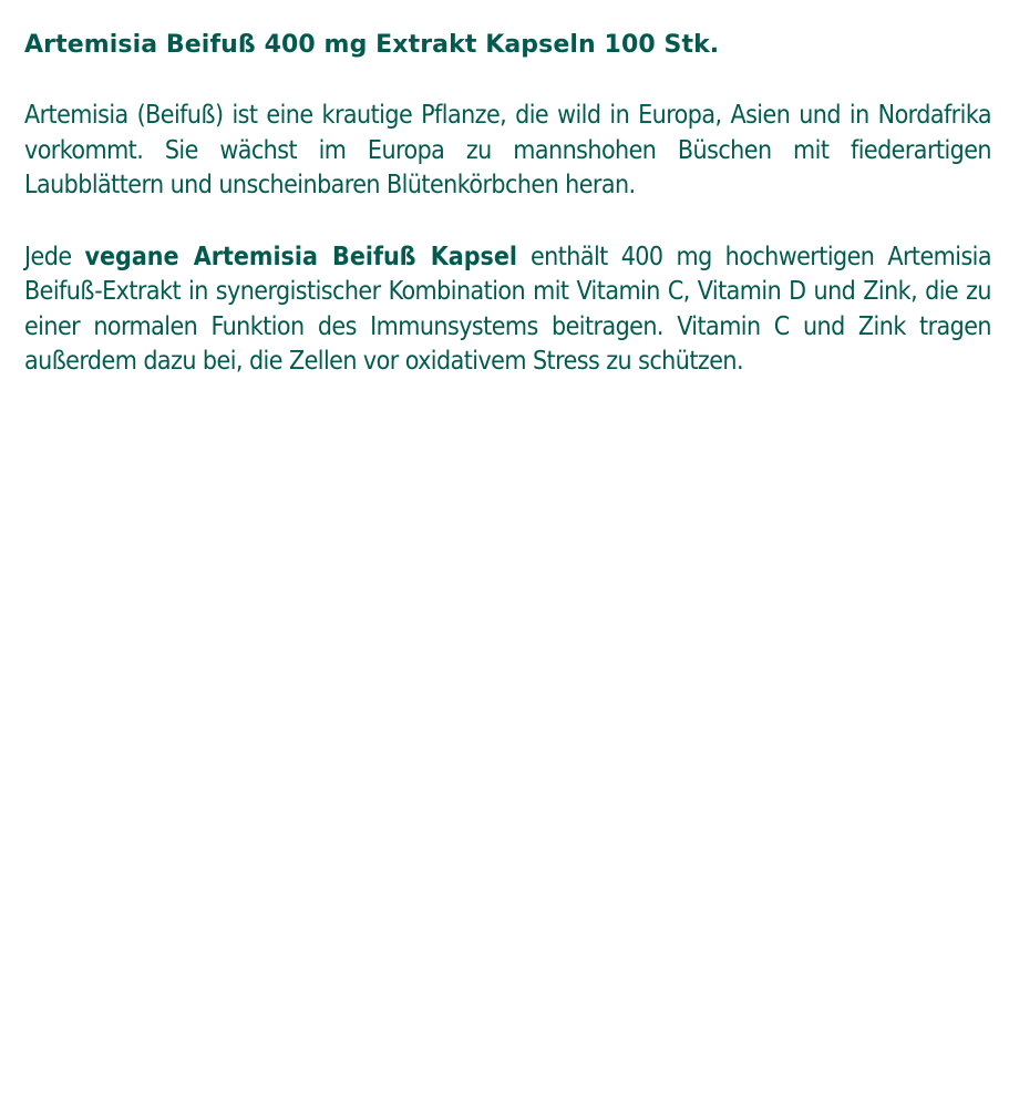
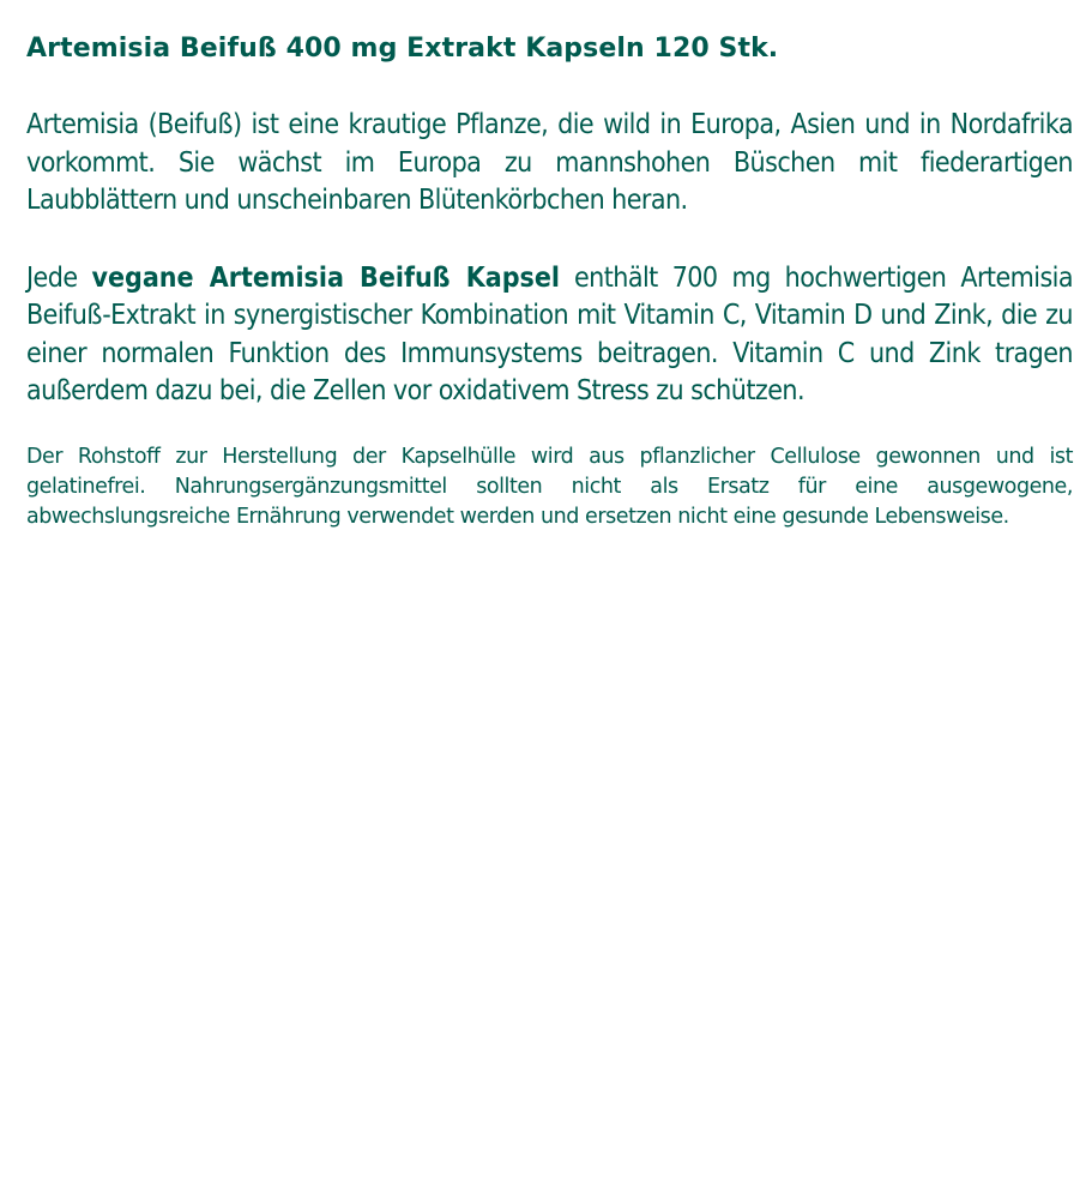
- Artemisia Beifuß 400 mg Extrakt Kapseln 100 Stk.
+ Artemisia Beifuß 400 mg Extrakt Kapseln 120 Stk.
  Artemisia (Beifuß) ist eine krautige Pflanze, die wild in Europa, Asien und in Nordafrika vorkommt. Sie wächst im Europa zu mannshohen Büschen mit fiederartigen Laubblättern und unscheinbaren Blütenkörbchen heran.
- Jede vegane Artemisia Beifuß Kapsel enthält 400 mg hochwertigen Artemisia Beifuß-Extrakt in synergistischer Kombination mit Vitamin C, Vitamin D und Zink, die zu einer normalen Funktion des Immunsystems beitragen. Vitamin C und Zink tragen außerdem dazu bei, die Zellen vor oxidativem Stress zu schützen.
+ Jede vegane Artemisia Beifuß Kapsel enthält 700 mg hochwertigen Artemisia Beifuß-Extrakt in synergistischer Kombination mit Vitamin C, Vitamin D und Zink, die zu einer normalen Funktion des Immunsystems beitragen. Vitamin C und Zink tragen außerdem dazu bei, die Zellen vor oxidativem Stress zu schützen.
+ Der Rohstoff zur Herstellung der Kapselhülle wird aus pflanzlicher Cellulose gewonnen und ist gelatinefrei. Nahrungsergänzungsmittel sollten nicht als Ersatz für eine ausgewogene, abwechslungsreiche Ernährung verwendet werden und ersetzen nicht eine gesunde Lebensweise.
